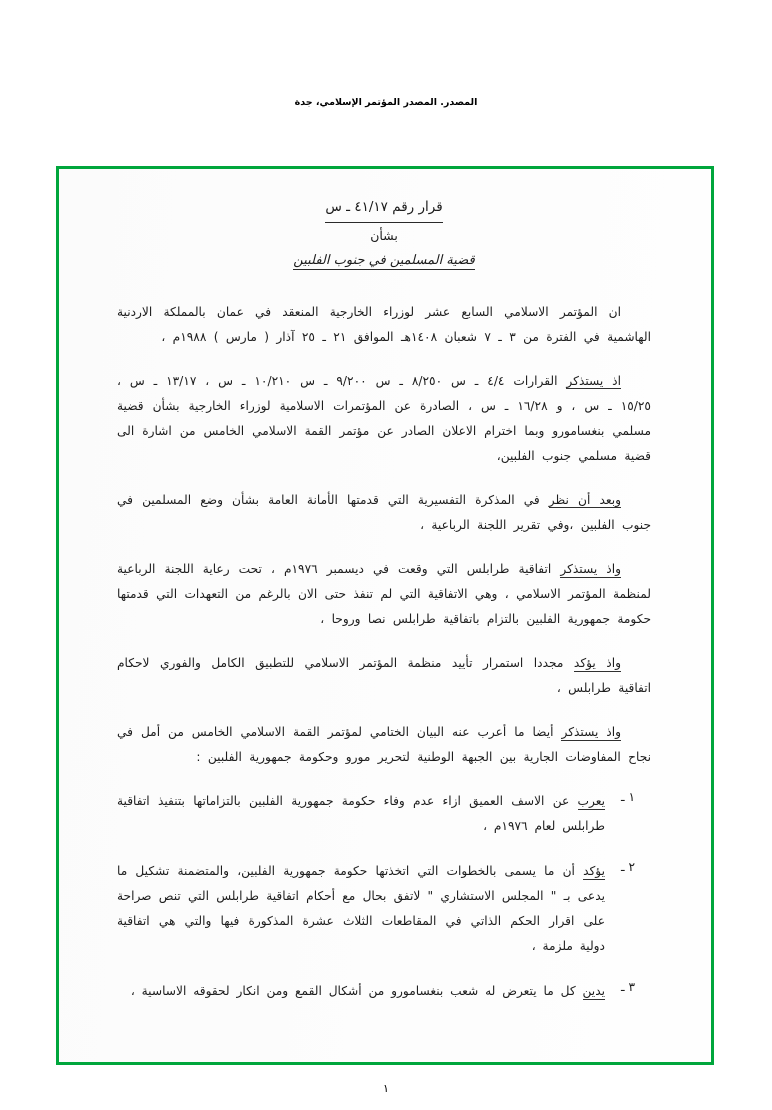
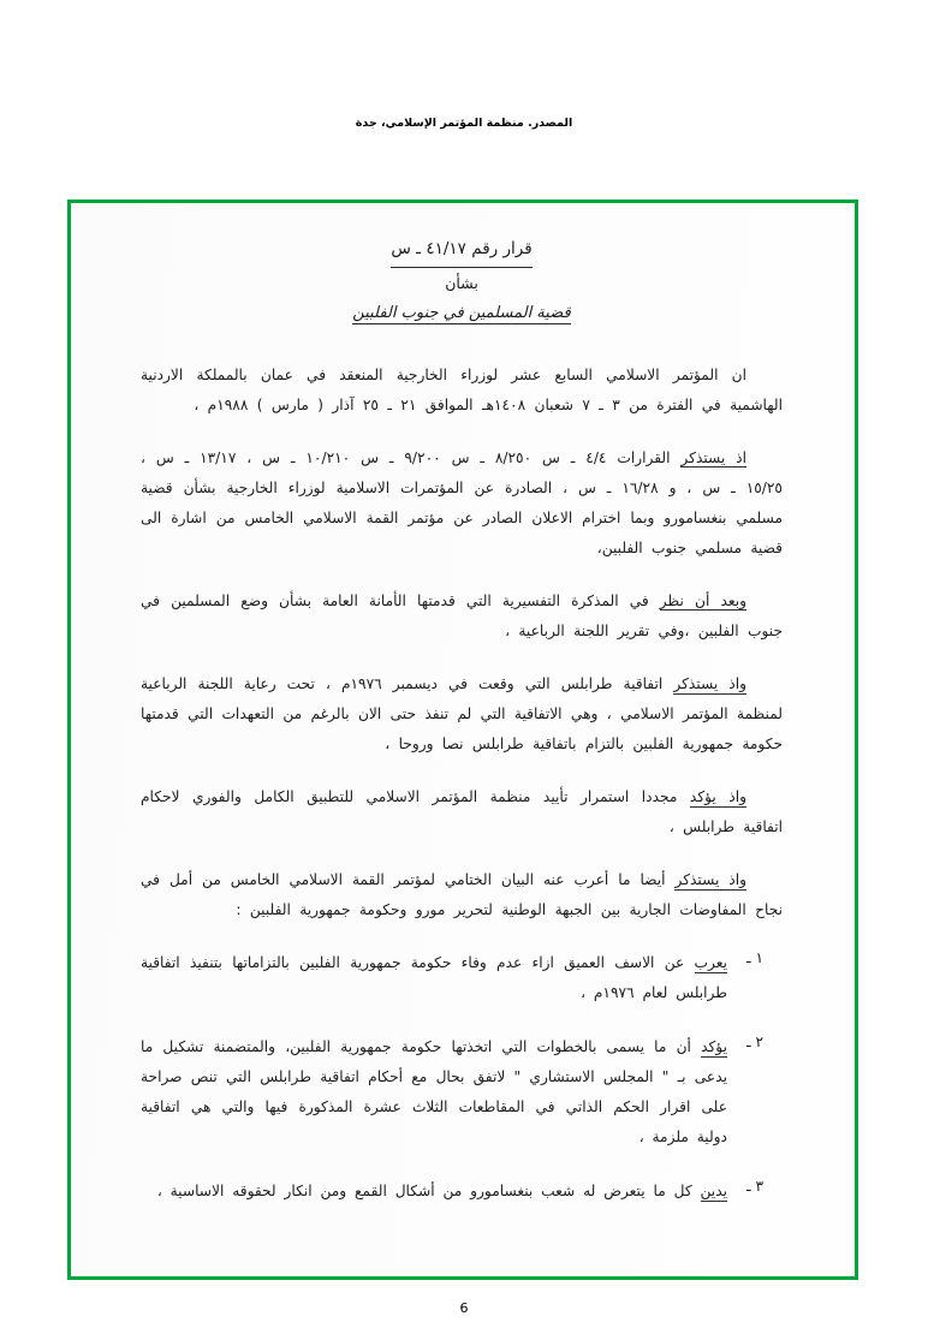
- المصدر. المصدر المؤتمر الإسلامي، جدة
+ المصدر. منظمة المؤتمر الإسلامي، جدة
- ١
+ 6
